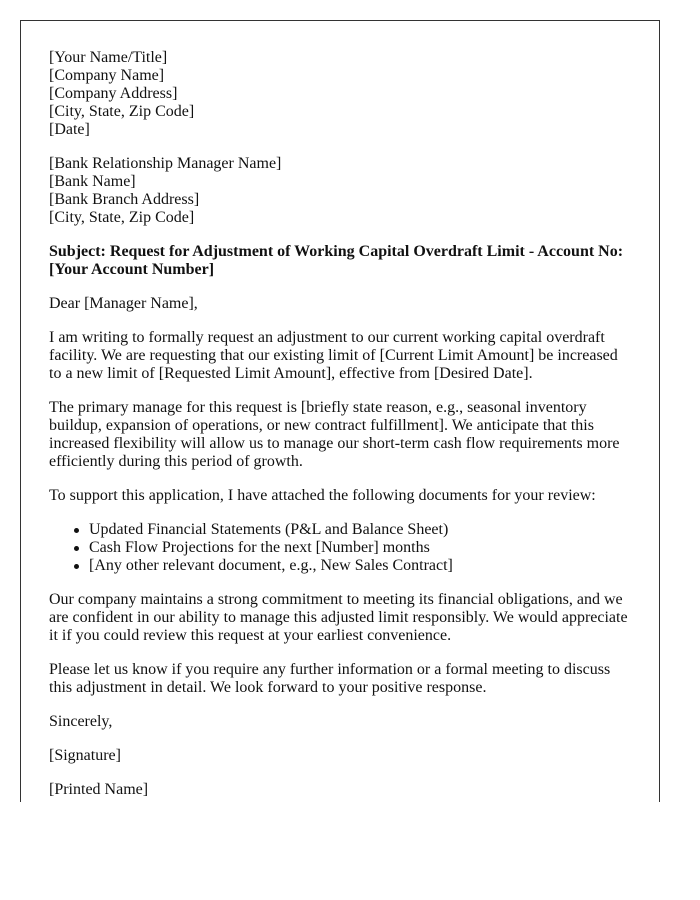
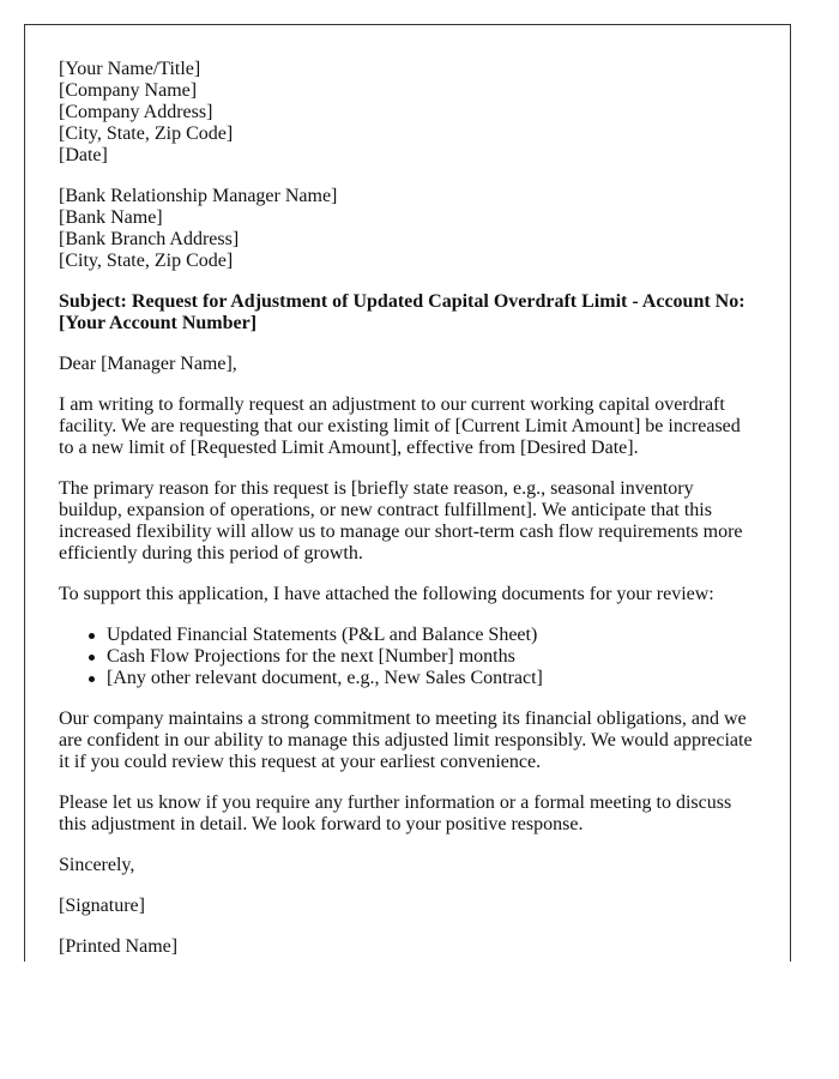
  [Your Name/Title]
  [Company Name]
  [Company Address]
  [City, State, Zip Code]
  [Date]
  [Bank Relationship Manager Name]
  [Bank Name]
  [Bank Branch Address]
  [City, State, Zip Code]
- Subject: Request for Adjustment of Working Capital Overdraft Limit - Account No:
+ Subject: Request for Adjustment of Updated Capital Overdraft Limit - Account No:
  [Your Account Number]
  Dear [Manager Name],
  I am writing to formally request an adjustment to our current working capital overdraft
  facility. We are requesting that our existing limit of [Current Limit Amount] be increased
  to a new limit of [Requested Limit Amount], effective from [Desired Date].
- The primary manage for this request is [briefly state reason, e.g., seasonal inventory
+ The primary reason for this request is [briefly state reason, e.g., seasonal inventory
  buildup, expansion of operations, or new contract fulfillment]. We anticipate that this
  increased flexibility will allow us to manage our short-term cash flow requirements more
  efficiently during this period of growth.
  To support this application, I have attached the following documents for your review:
  Updated Financial Statements (P&L and Balance Sheet)
  Cash Flow Projections for the next [Number] months
  [Any other relevant document, e.g., New Sales Contract]
  Our company maintains a strong commitment to meeting its financial obligations, and we
  are confident in our ability to manage this adjusted limit responsibly. We would appreciate
  it if you could review this request at your earliest convenience.
  Please let us know if you require any further information or a formal meeting to discuss
  this adjustment in detail. We look forward to your positive response.
  Sincerely,
  [Signature]
  [Printed Name]
